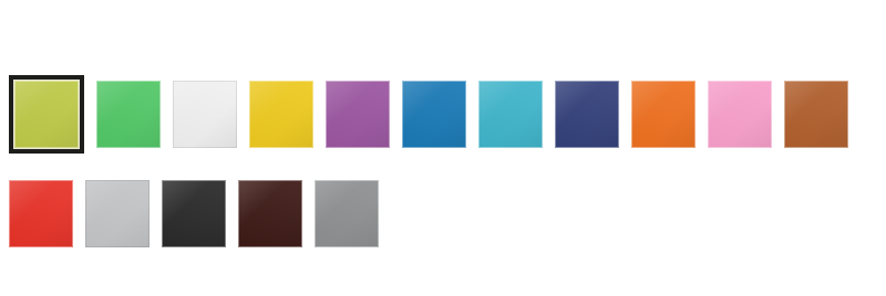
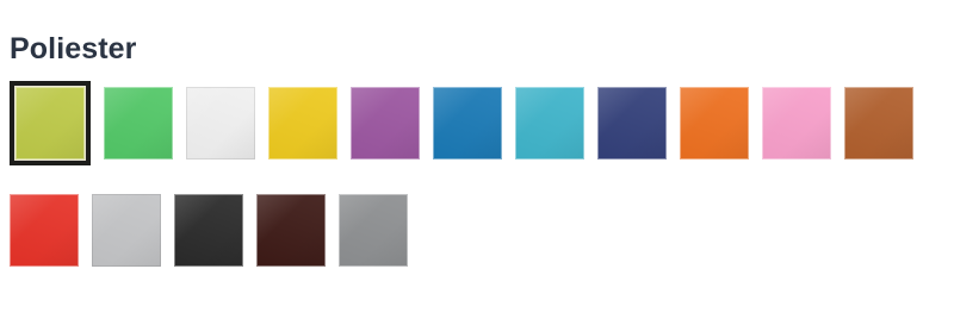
+ Poliester
